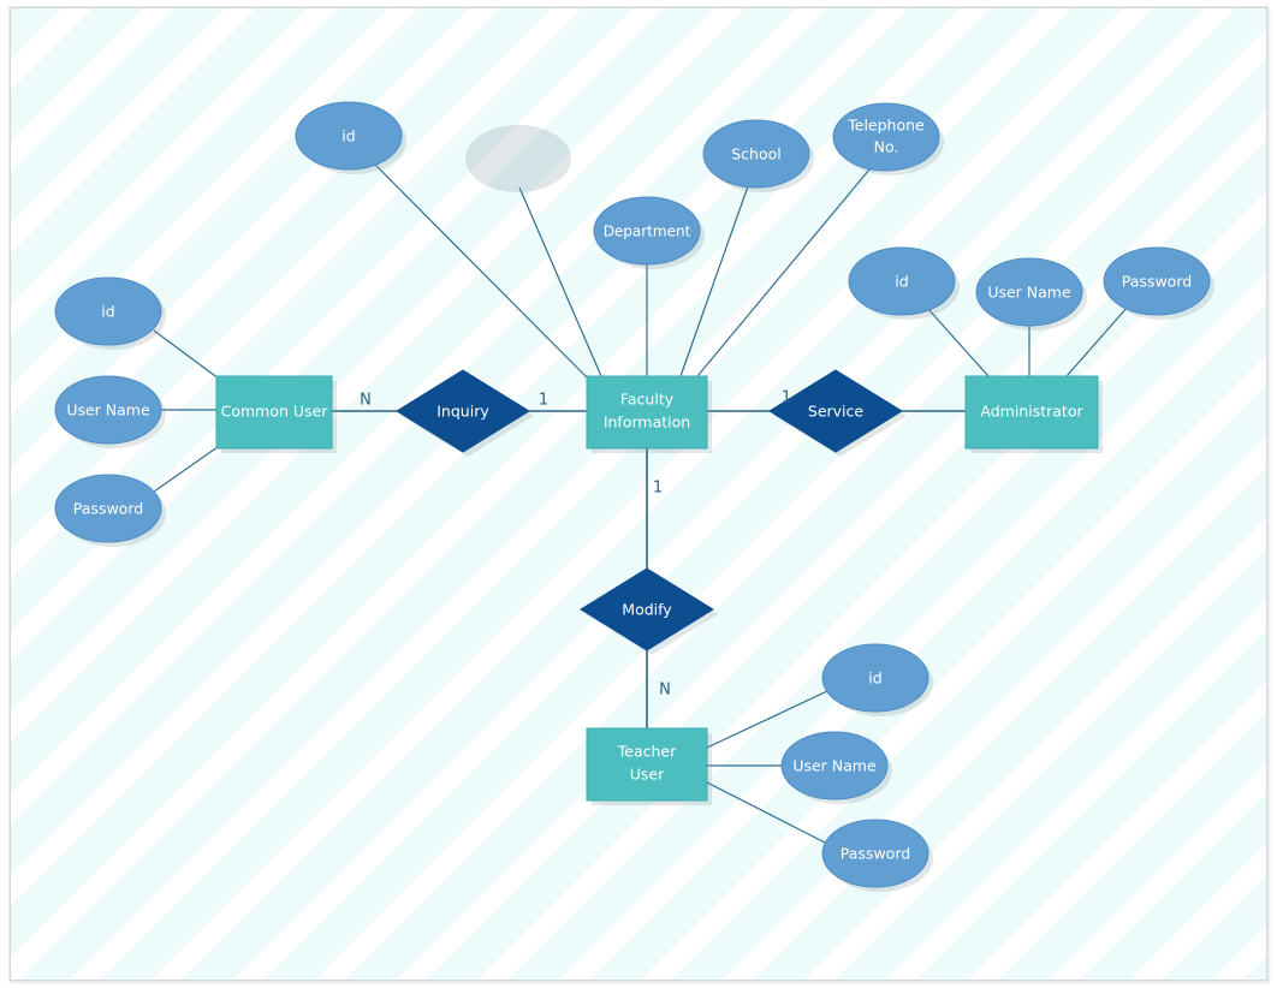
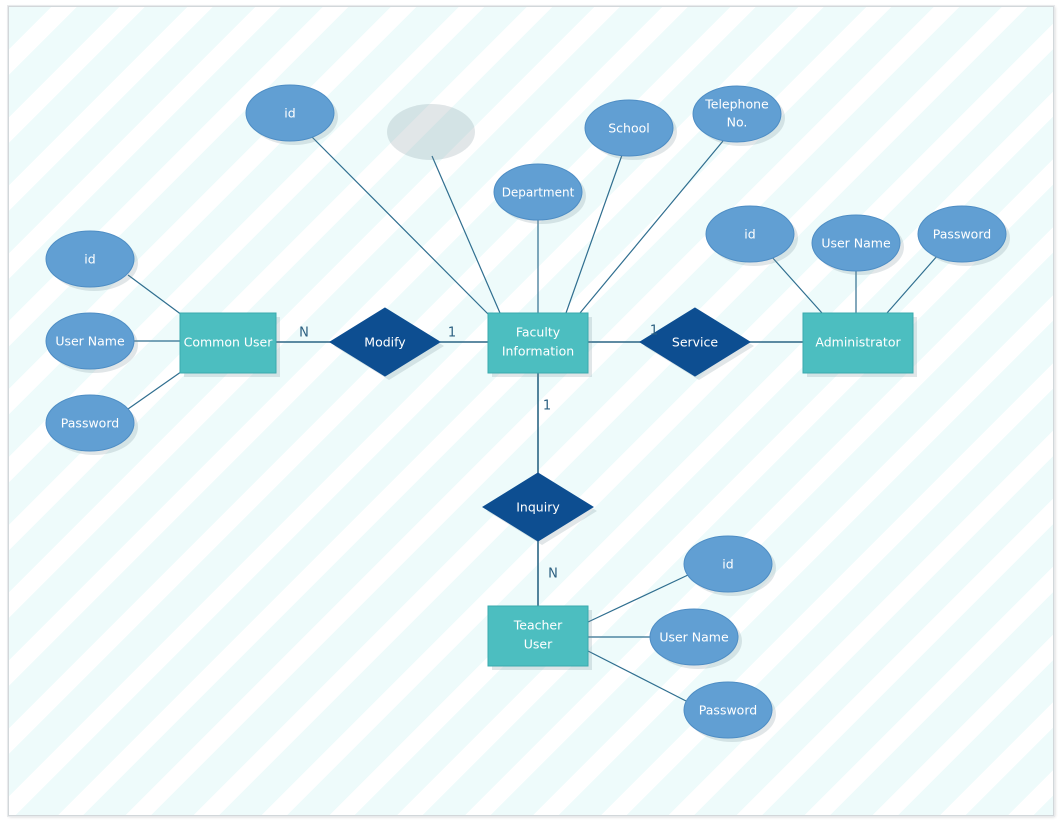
  id
  User Name
  Password
  id
  Department
  School
  Telephone
  No.
  id
  User Name
  Password
  id
  User Name
  Password
  Common User
  Faculty
  Information
  Administrator
  Teacher
  User
- Inquiry
+ Modify
  Service
- Modify
+ Inquiry
  N
  1
  1
  1
  N
